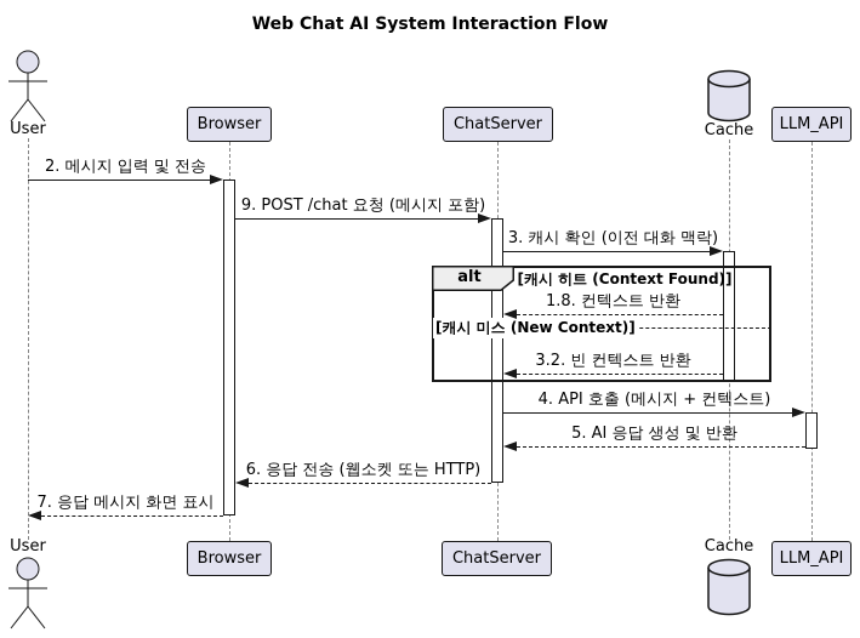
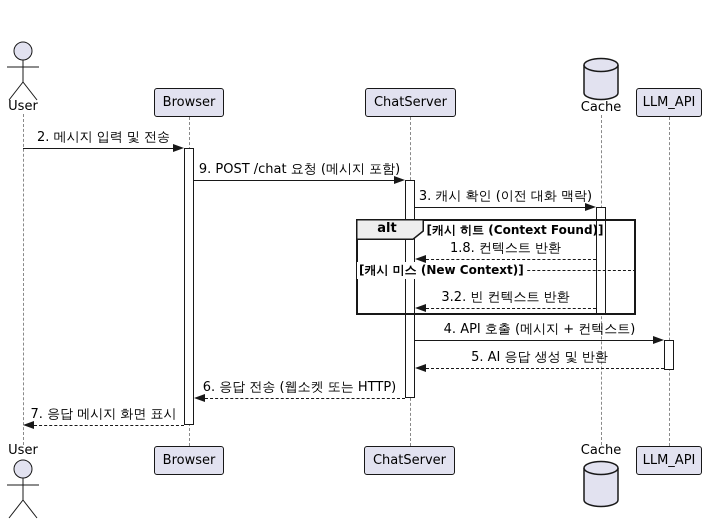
- Web Chat AI System Interaction Flow
  User
  Browser
  ChatServer
  Cache
  LLM_API
  alt
  [캐시 히트 (Context Found)]
  [캐시 미스 (New Context)]
  2. 메시지 입력 및 전송
  9. POST /chat 요청 (메시지 포함)
  3. 캐시 확인 (이전 대화 맥락)
  1.8. 컨텍스트 반환
  3.2. 빈 컨텍스트 반환
  4. API 호출 (메시지 + 컨텍스트)
  5. AI 응답 생성 및 반환
  6. 응답 전송 (웹소켓 또는 HTTP)
  7. 응답 메시지 화면 표시
  User
  Browser
  ChatServer
  Cache
  LLM_API
